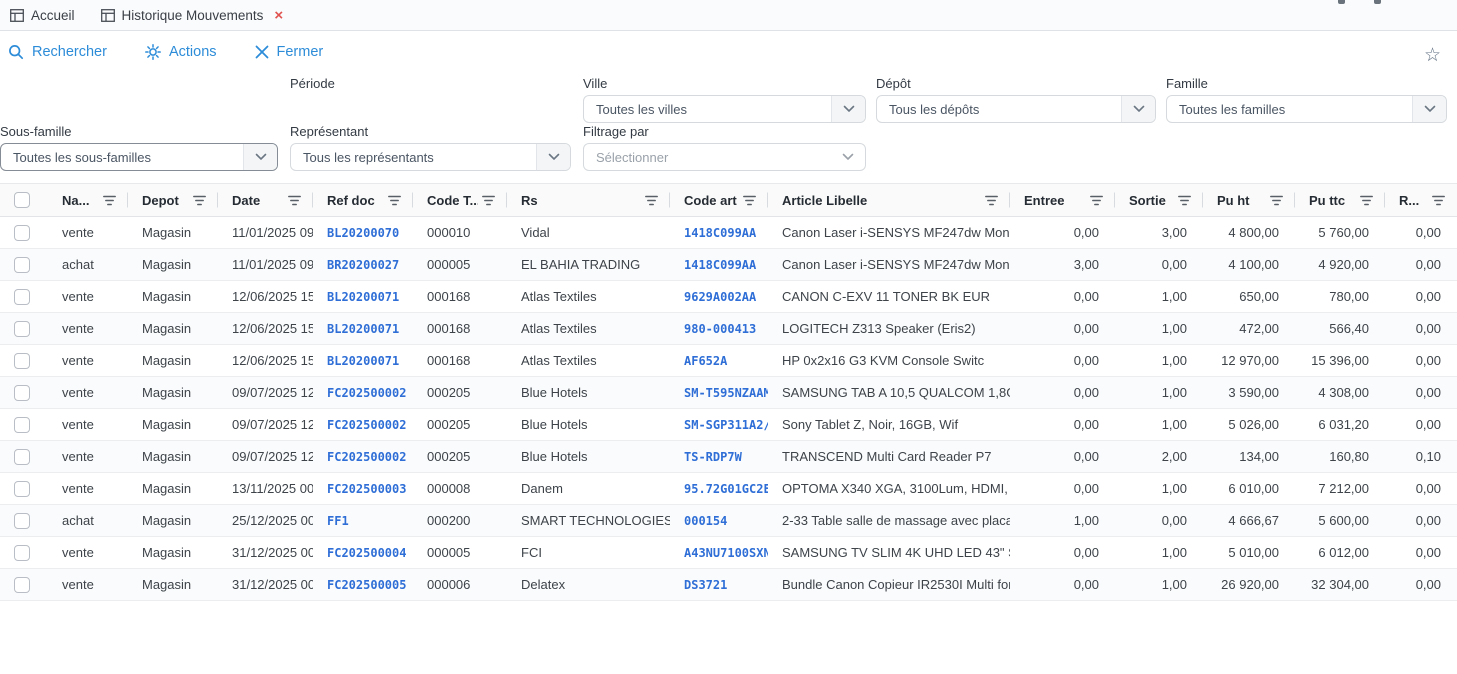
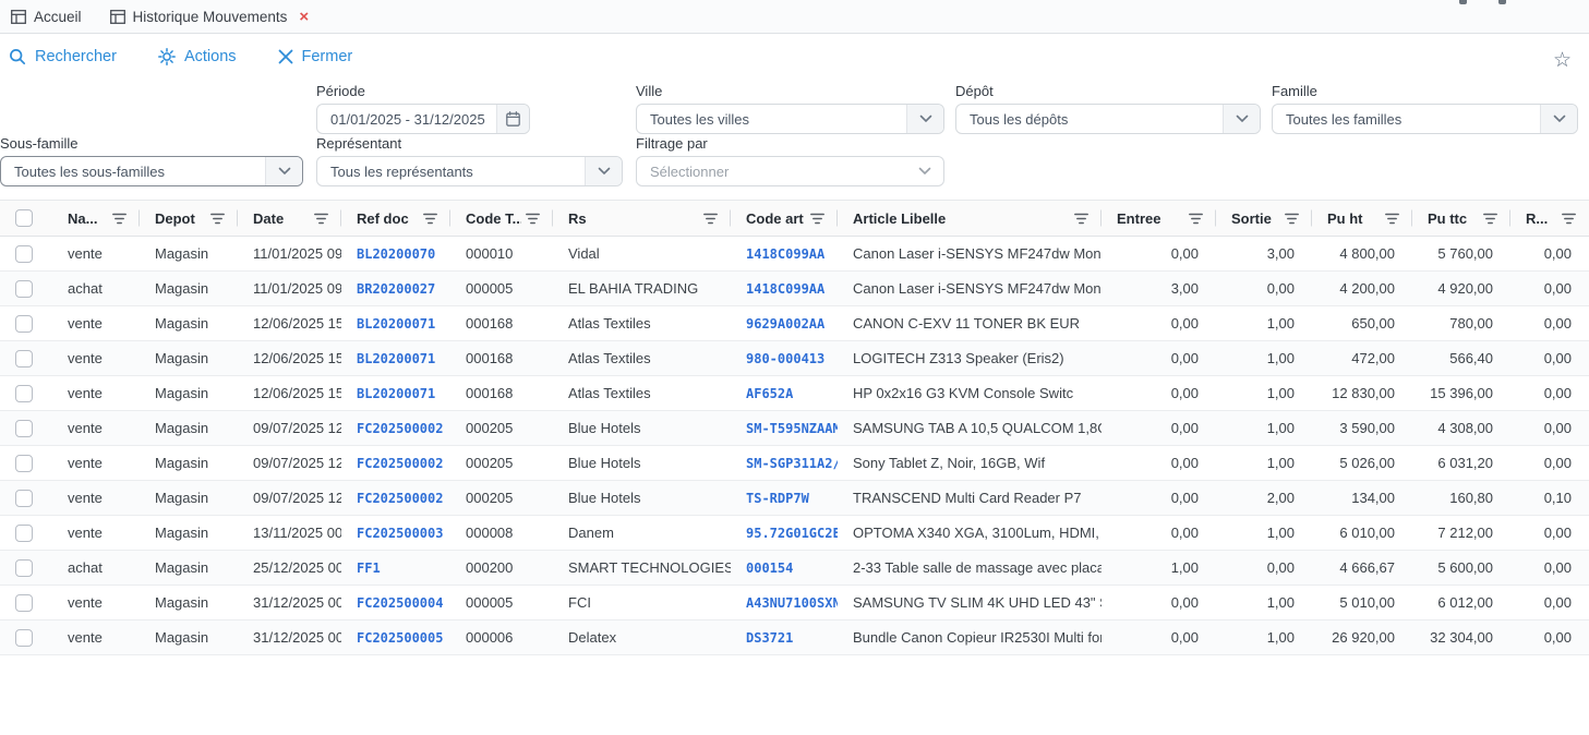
  Accueil
  Historique Mouvements
  ×
  Rechercher
  Actions
  Fermer
  ☆
  Période
+ 01/01/2025 - 31/12/2025
  Ville
  Toutes les villes
  Dépôt
  Tous les dépôts
  Famille
  Toutes les familles
  Sous-famille
  Toutes les sous-familles
  Représentant
  Tous les représentants
  Filtrage par
  Sélectionner
  	Na...	Depot	Date	Ref doc	Code T..	Rs	Code art	Article Libelle	Entree	Sortie	Pu ht	Pu ttc	R...
  	vente	Magasin	11/01/2025 09	BL20200070	000010	Vidal	1418C099AA	Canon Laser i-SENSYS MF247dw Mon	0,00	3,00	4 800,00	5 760,00	0,00
- 	achat	Magasin	11/01/2025 09	BR20200027	000005	EL BAHIA TRADING	1418C099AA	Canon Laser i-SENSYS MF247dw Mon	3,00	0,00	4 100,00	4 920,00	0,00
+ 	achat	Magasin	11/01/2025 09	BR20200027	000005	EL BAHIA TRADING	1418C099AA	Canon Laser i-SENSYS MF247dw Mon	3,00	0,00	4 200,00	4 920,00	0,00
  	vente	Magasin	12/06/2025 15	BL20200071	000168	Atlas Textiles	9629A002AA	CANON C-EXV 11 TONER BK EUR	0,00	1,00	650,00	780,00	0,00
  	vente	Magasin	12/06/2025 15	BL20200071	000168	Atlas Textiles	980-000413	LOGITECH Z313 Speaker (Eris2)	0,00	1,00	472,00	566,40	0,00
- 	vente	Magasin	12/06/2025 15	BL20200071	000168	Atlas Textiles	AF652A	HP 0x2x16 G3 KVM Console Switc	0,00	1,00	12 970,00	15 396,00	0,00
+ 	vente	Magasin	12/06/2025 15	BL20200071	000168	Atlas Textiles	AF652A	HP 0x2x16 G3 KVM Console Switc	0,00	1,00	12 830,00	15 396,00	0,00
  	vente	Magasin	09/07/2025 12	FC202500002	000205	Blue Hotels	SM-T595NZAAM	SAMSUNG TAB A 10,5 QUALCOM 1,8	0,00	1,00	3 590,00	4 308,00	0,00
  	vente	Magasin	09/07/2025 12	FC202500002	000205	Blue Hotels	SM-SGP311A2/	Sony Tablet Z, Noir, 16GB, Wif	0,00	1,00	5 026,00	6 031,20	0,00
  	vente	Magasin	09/07/2025 12	FC202500002	000205	Blue Hotels	TS-RDP7W	TRANSCEND Multi Card Reader P7	0,00	2,00	134,00	160,80	0,10
  	vente	Magasin	13/11/2025 00	FC202500003	000008	Danem	95.72G01GC2E	OPTOMA X340 XGA, 3100Lum, HDMI,	0,00	1,00	6 010,00	7 212,00	0,00
  	achat	Magasin	25/12/2025 00	FF1	000200	SMART TECHNOLOGIES	000154	2-33 Table salle de massage avec placa	1,00	0,00	4 666,67	5 600,00	0,00
  	vente	Magasin	31/12/2025 00	FC202500004	000005	FCI	A43NU7100SXN	SAMSUNG TV SLIM 4K UHD LED 43"	0,00	1,00	5 010,00	6 012,00	0,00
  	vente	Magasin	31/12/2025 00	FC202500005	000006	Delatex	DS3721	Bundle Canon Copieur IR2530I Multi fo	0,00	1,00	26 920,00	32 304,00	0,00
